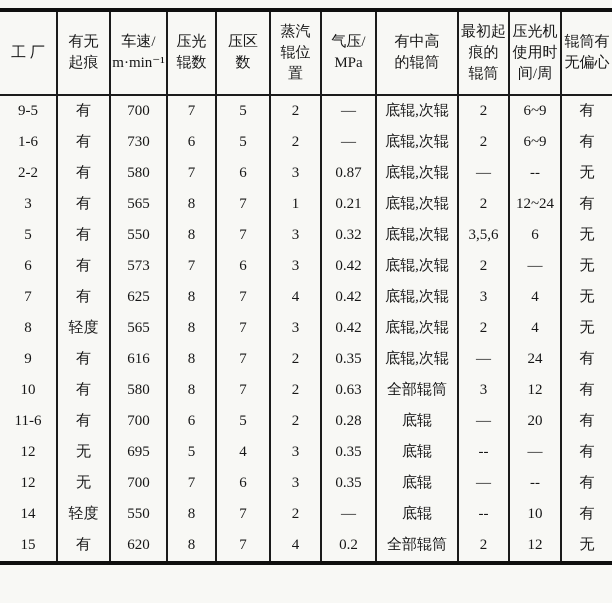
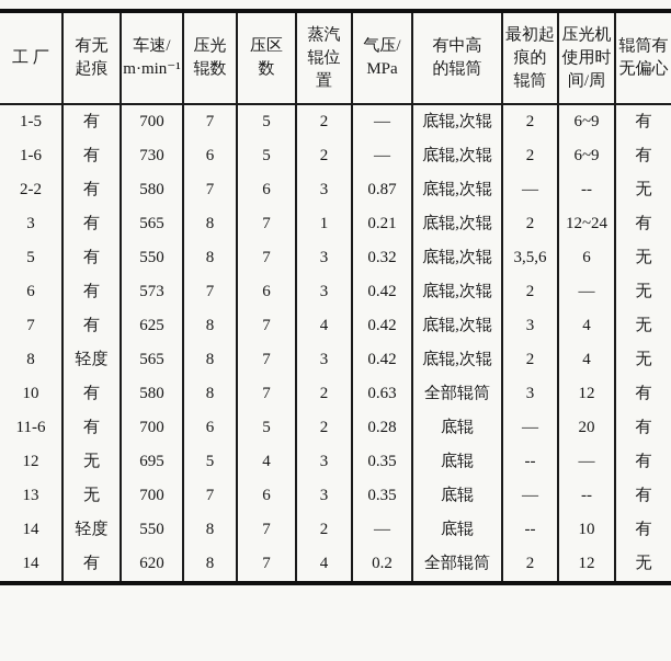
  工 厂	有无 起痕	车速/ m·min⁻¹	压光 辊数	压区 数	蒸汽 辊位 置	气压/ MPa	有中高 的辊筒	最初起 痕的 辊筒	压光机 使用时 间/周	辊筒有 无偏心
- 9-5	有	700	7	5	2	—	底辊,次辊	2	6~9	有
+ 1-5	有	700	7	5	2	—	底辊,次辊	2	6~9	有
  1-6	有	730	6	5	2	—	底辊,次辊	2	6~9	有
  2-2	有	580	7	6	3	0.87	底辊,次辊	—	--	无
  3	有	565	8	7	1	0.21	底辊,次辊	2	12~24	有
  5	有	550	8	7	3	0.32	底辊,次辊	3,5,6	6	无
  6	有	573	7	6	3	0.42	底辊,次辊	2	—	无
  7	有	625	8	7	4	0.42	底辊,次辊	3	4	无
  8	轻度	565	8	7	3	0.42	底辊,次辊	2	4	无
- 9	有	616	8	7	2	0.35	底辊,次辊	—	24	有
  10	有	580	8	7	2	0.63	全部辊筒	3	12	有
  11-6	有	700	6	5	2	0.28	底辊	—	20	有
  12	无	695	5	4	3	0.35	底辊	--	—	有
- 12	无	700	7	6	3	0.35	底辊	—	--	有
+ 13	无	700	7	6	3	0.35	底辊	—	--	有
  14	轻度	550	8	7	2	—	底辊	--	10	有
- 15	有	620	8	7	4	0.2	全部辊筒	2	12	无
+ 14	有	620	8	7	4	0.2	全部辊筒	2	12	无
